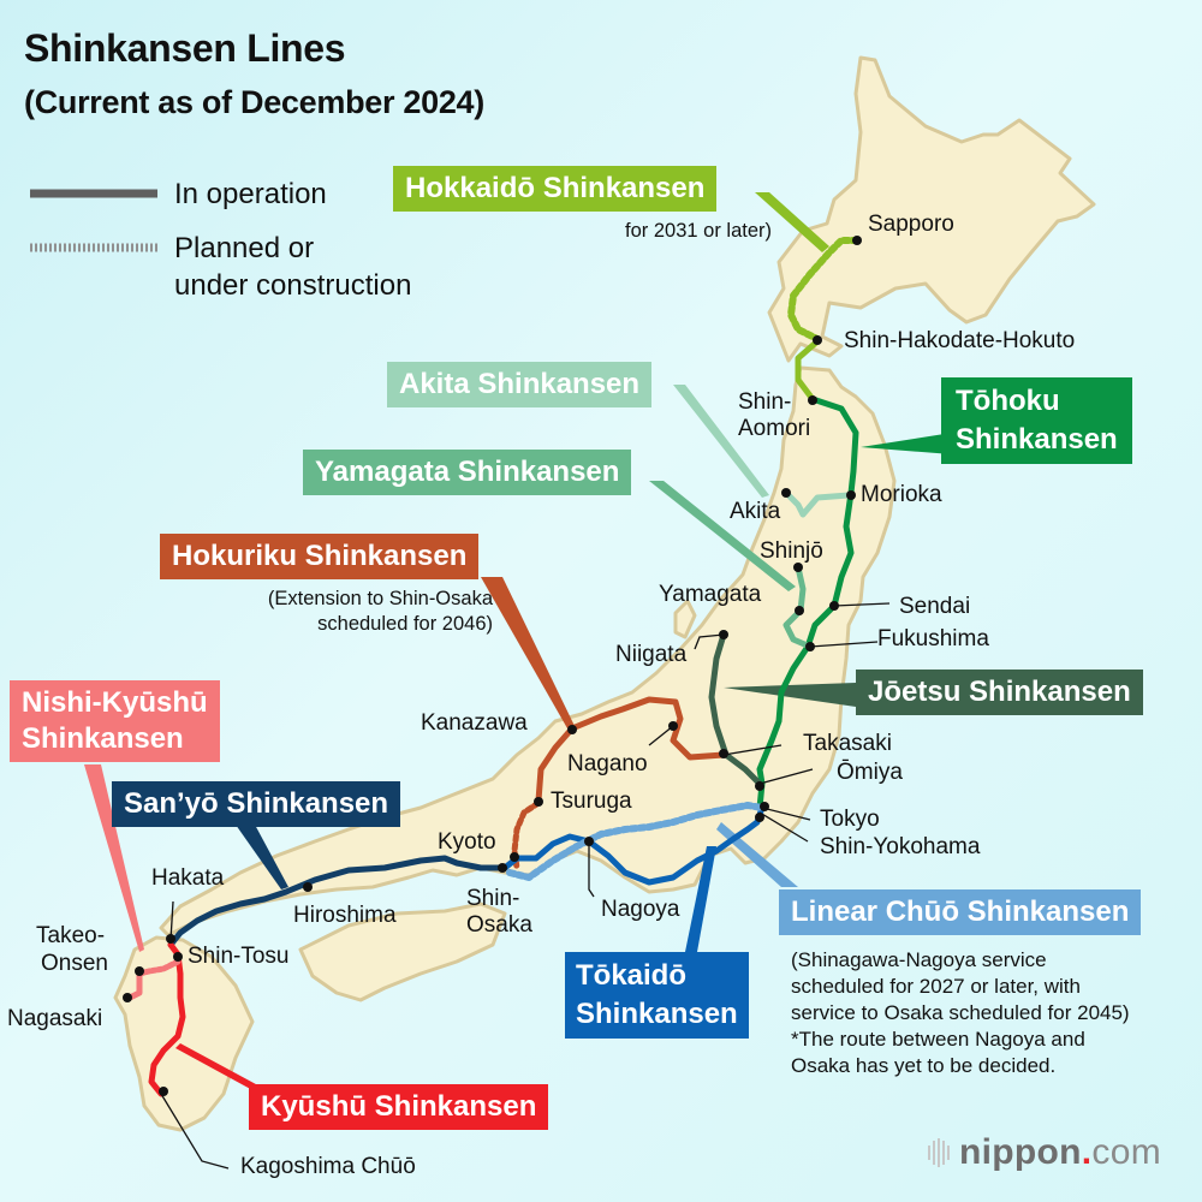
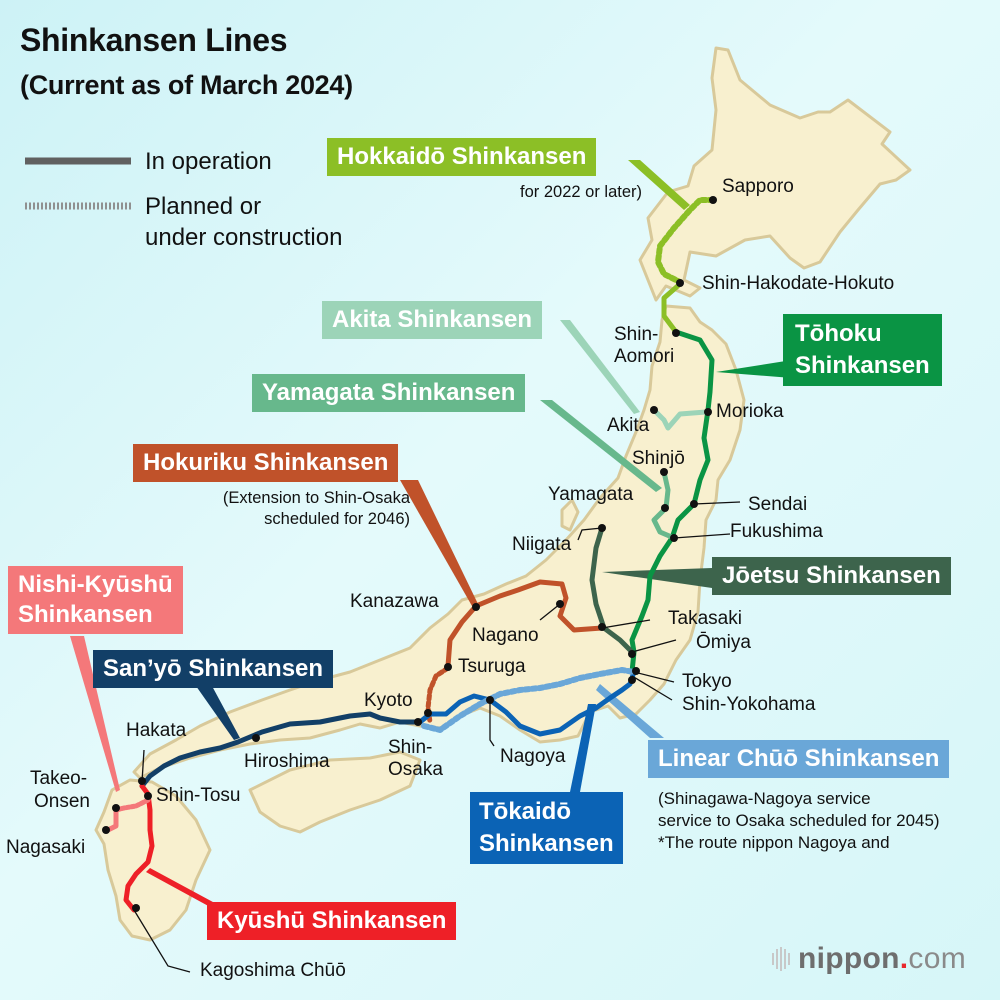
  Shinkansen Lines
- (Current as of December 2024)
+ (Current as of March 2024)
  In operation
  Planned or
  under construction
  Hokkaidō Shinkansen
- for 2031 or later)
+ for 2022 or later)
  Akita Shinkansen
  Tōhoku
  Shinkansen
  Yamagata Shinkansen
  Hokuriku Shinkansen
  (Extension to Shin-Osaka
  scheduled for 2046)
  Jōetsu Shinkansen
  Nishi-Kyūshū
  Shinkansen
  San’yō Shinkansen
  Linear Chūō Shinkansen
  (Shinagawa-Nagoya service
- scheduled for 2027 or later, with
  service to Osaka scheduled for 2045)
- *The route between Nagoya and
+ *The route nippon Nagoya and
- Osaka has yet to be decided.
  Tōkaidō
  Shinkansen
  Kyūshū Shinkansen
  Sapporo
  Shin-Hakodate-Hokuto
  Shin-
  Aomori
  Akita
  Morioka
  Shinjō
  Yamagata
  Sendai
  Fukushima
  Niigata
  Kanazawa
  Nagano
  Takasaki
  Ōmiya
  Tsuruga
  Tokyo
  Kyoto
  Shin-Yokohama
  Hakata
  Hiroshima
  Shin-
  Osaka
  Nagoya
  Takeo-
  Onsen
  Shin-Tosu
  Nagasaki
  Kagoshima Chūō
  nippon.com
